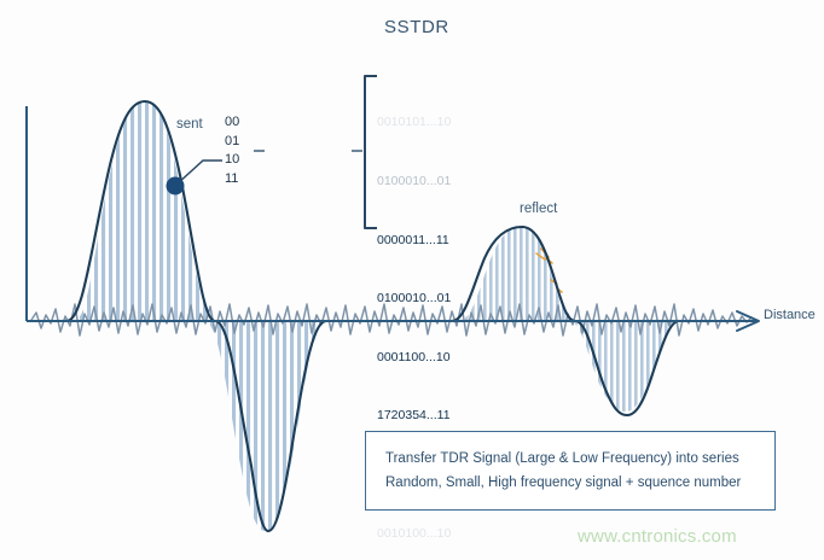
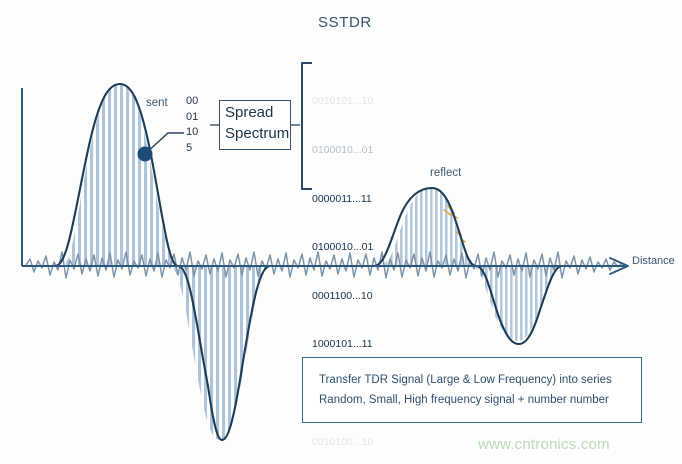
  SSTDR
  sent
  reflect
  Distance
  00
  01
  10
- 11
+ 5
+ Spread
+ Spectrum
  0010101...10
  0100010...01
  0000011...11
  0100010...01
  0001100...10
- 1720354...11
+ 1000101...11
  0010100...10
  Transfer TDR Signal (Large & Low Frequency) into series
- Random, Small, High frequency signal + squence number
+ Random, Small, High frequency signal + number number
  www.cntronics.com
